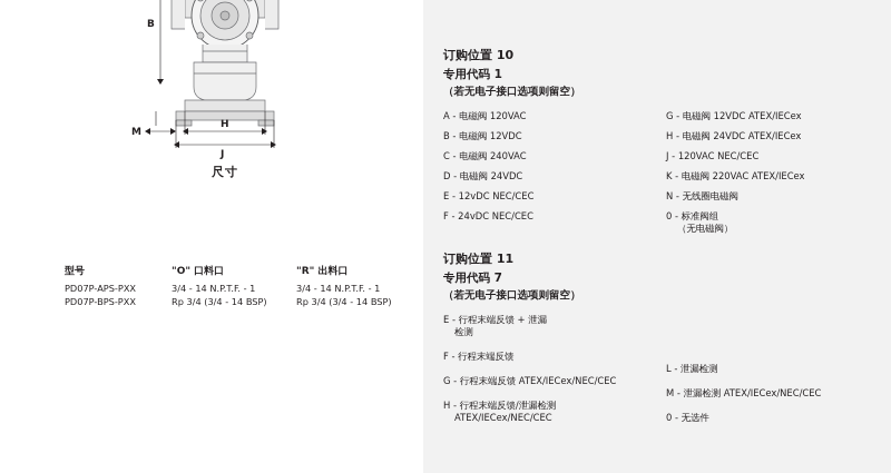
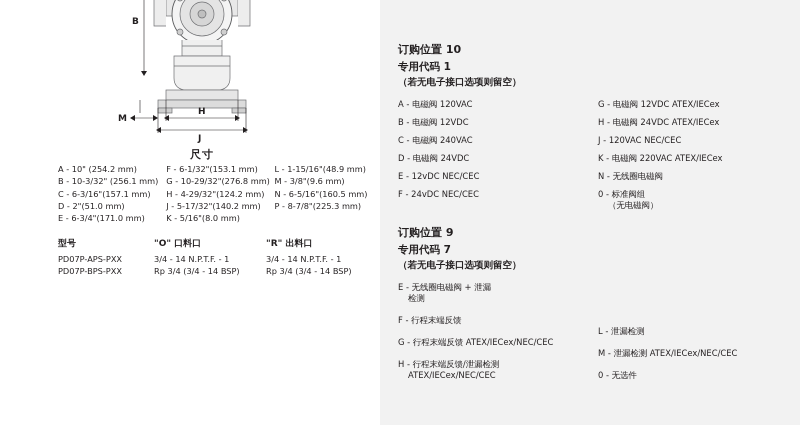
  B
  M
  H
  J
  尺寸
+ A - 10" (254.2 mm)
+ B - 10-3/32" (256.1 mm)
+ C - 6-3/16"(157.1 mm)
+ D - 2"(51.0 mm)
+ E - 6-3/4"(171.0 mm)
+ F - 6-1/32"(153.1 mm)
+ G - 10-29/32"(276.8 mm)
+ H - 4-29/32"(124.2 mm)
+ J - 5-17/32"(140.2 mm)
+ K - 5/16"(8.0 mm)
+ L - 1-15/16"(48.9 mm)
+ M - 3/8"(9.6 mm)
+ N - 6-5/16"(160.5 mm)
+ P - 8-7/8"(225.3 mm)
  型号
  "O" 口料口
  "R" 出料口
  PD07P-APS-PXX
  3/4 - 14 N.P.T.F. - 1
  3/4 - 14 N.P.T.F. - 1
  PD07P-BPS-PXX
  Rp 3/4 (3/4 - 14 BSP)
  Rp 3/4 (3/4 - 14 BSP)
  订购位置 10
  专用代码 1
  （若无电子接口选项则留空）
  A - 电磁阀 120VAC
  B - 电磁阀 12VDC
  C - 电磁阀 240VAC
  D - 电磁阀 24VDC
  E - 12vDC NEC/CEC
  F - 24vDC NEC/CEC
  G - 电磁阀 12VDC ATEX/IECex
  H - 电磁阀 24VDC ATEX/IECex
  J - 120VAC NEC/CEC
  K - 电磁阀 220VAC ATEX/IECex
  N - 无线圈电磁阀
  0 - 标准阀组
  （无电磁阀）
- 订购位置 11
+ 订购位置 9
  专用代码 7
  （若无电子接口选项则留空）
- E - 行程末端反馈 + 泄漏
+ E - 无线圈电磁阀 + 泄漏
  检测
  F - 行程末端反馈
  G - 行程末端反馈 ATEX/IECex/NEC/CEC
  H - 行程末端反馈/泄漏检测
  ATEX/IECex/NEC/CEC
  L - 泄漏检测
  M - 泄漏检测 ATEX/IECex/NEC/CEC
  0 - 无选件
